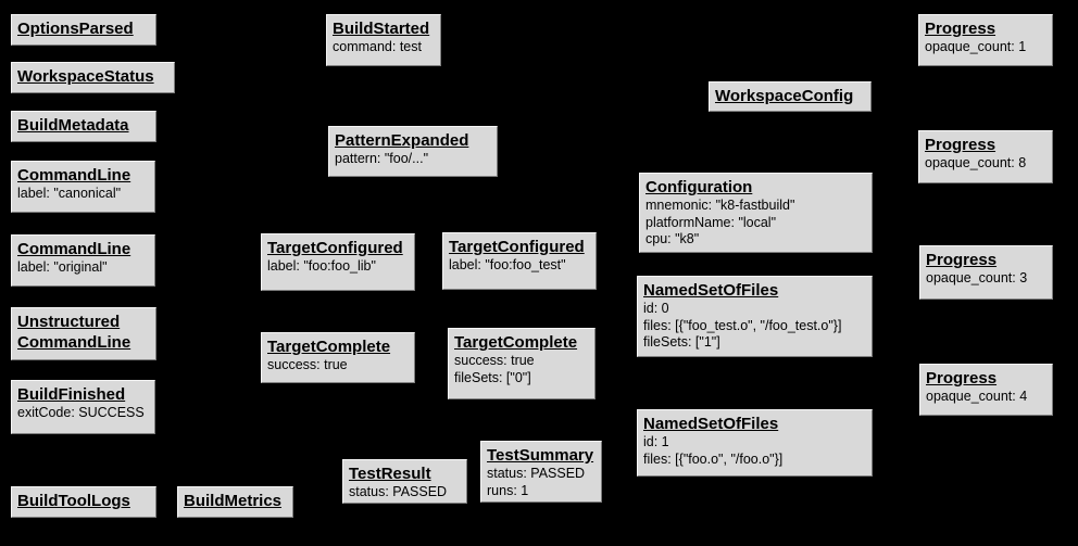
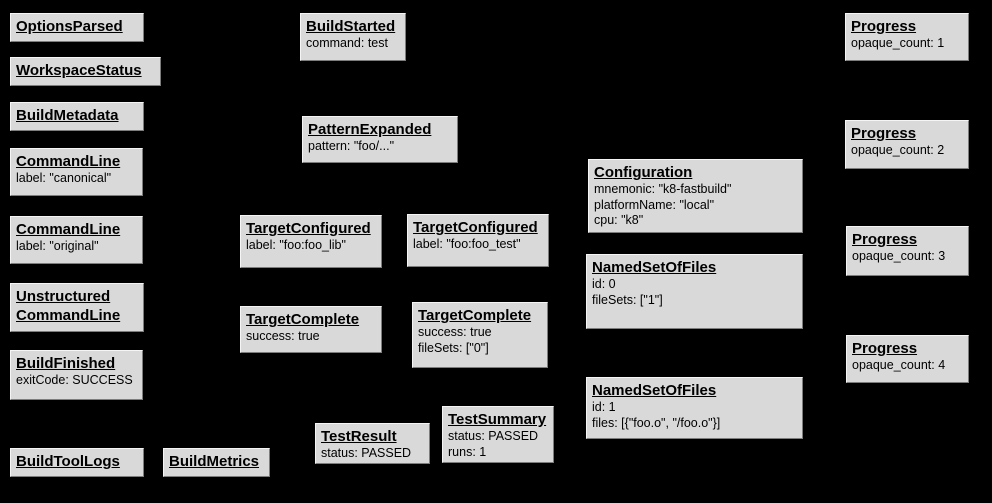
  OptionsParsed
  WorkspaceStatus
  BuildMetadata
  CommandLine
  label: "canonical"
  CommandLine
  label: "original"
  Unstructured
  CommandLine
  BuildFinished
  exitCode: SUCCESS
  BuildToolLogs
  BuildMetrics
  BuildStarted
  command: test
  PatternExpanded
  pattern: "foo/..."
  TargetConfigured
  label: "foo:foo_lib"
  TargetConfigured
  label: "foo:foo_test"
  TargetComplete
  success: true
  TargetComplete
  success: true
  fileSets: ["0"]
  TestResult
  status: PASSED
  TestSummary
  status: PASSED
  runs: 1
- WorkspaceConfig
  Configuration
  mnemonic: "k8-fastbuild"
  platformName: "local"
  cpu: "k8"
  NamedSetOfFiles
  id: 0
- files: [{"foo_test.o", "/foo_test.o"}]
  fileSets: ["1"]
  NamedSetOfFiles
  id: 1
  files: [{"foo.o", "/foo.o"}]
  Progress
  opaque_count: 1
  Progress
- opaque_count: 8
+ opaque_count: 2
  Progress
  opaque_count: 3
  Progress
  opaque_count: 4
